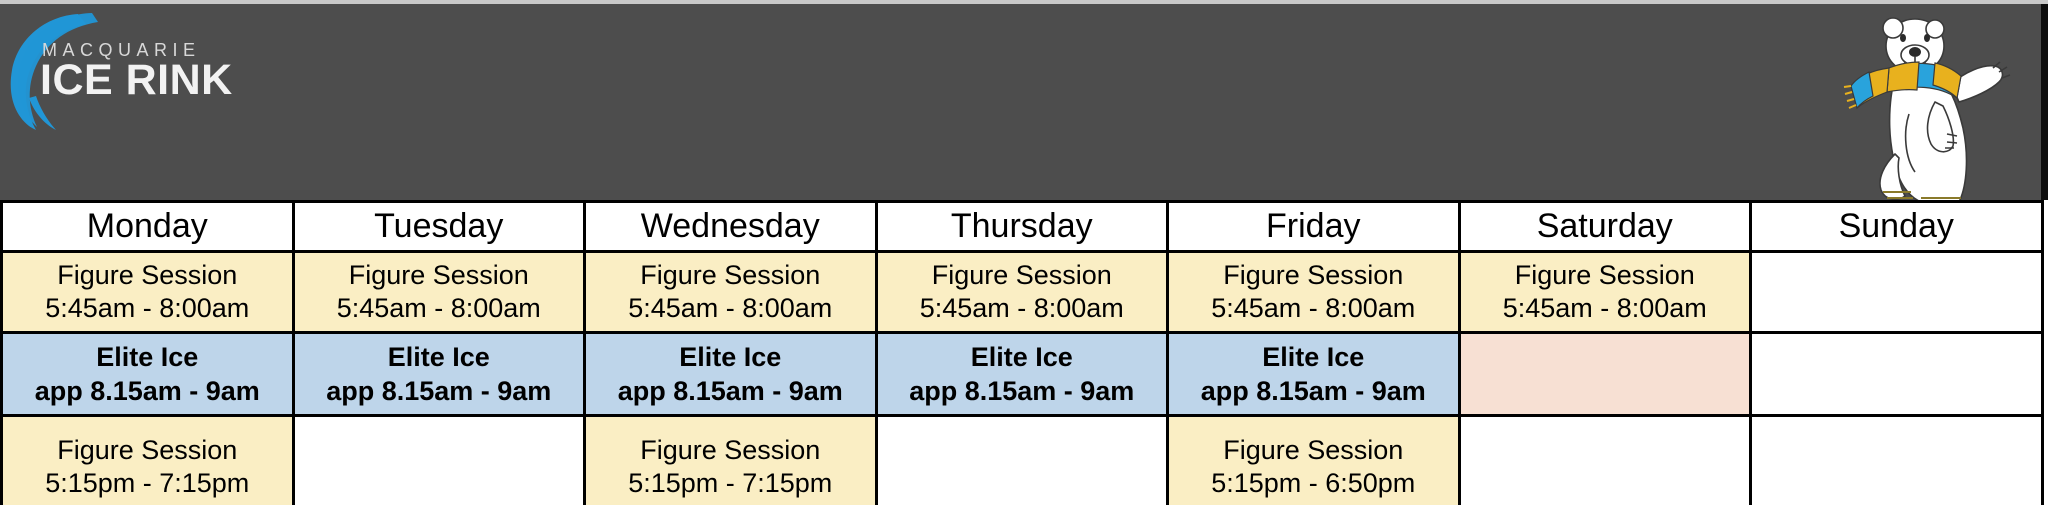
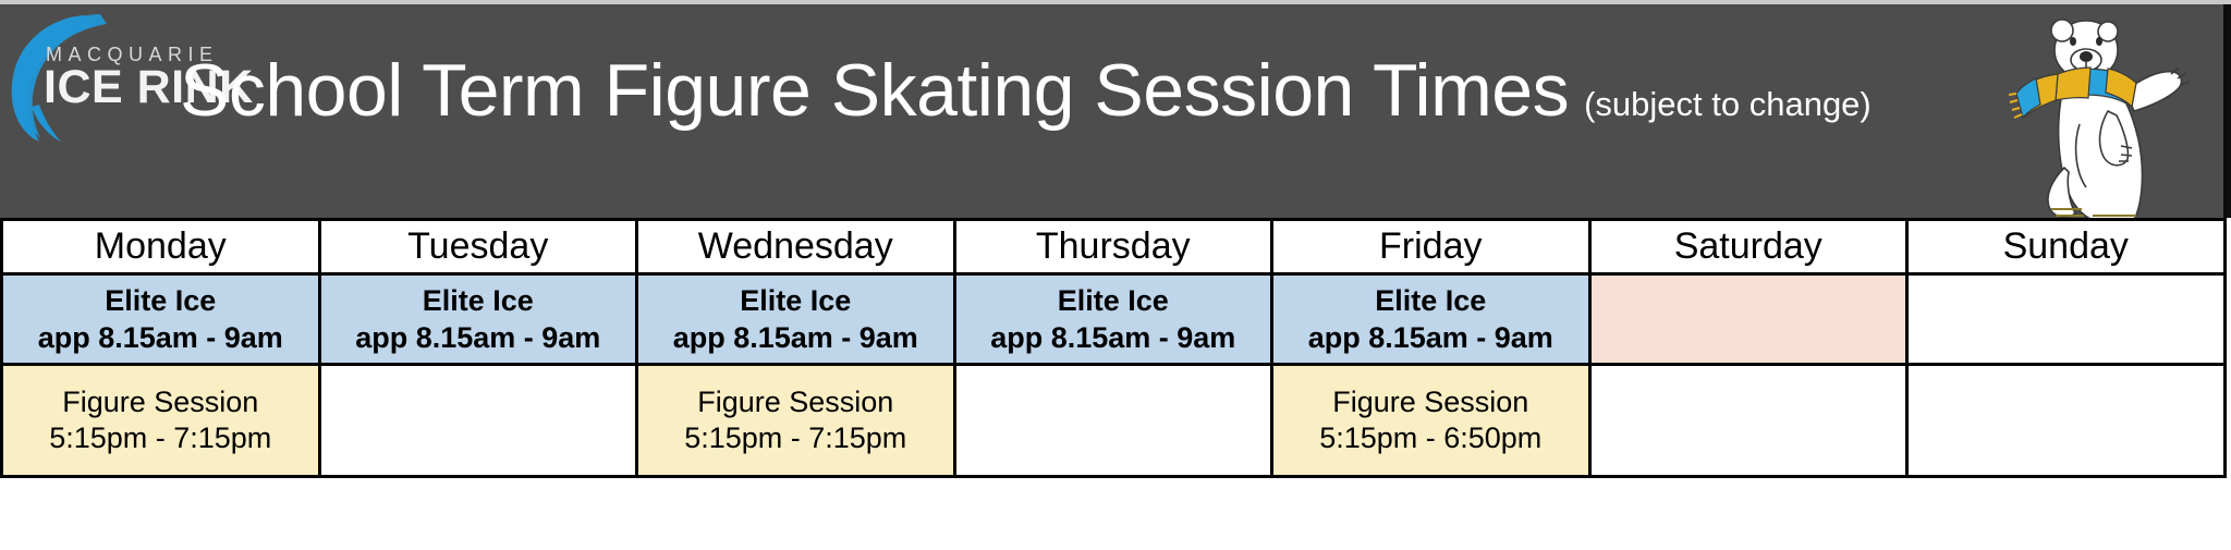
  MACQUARIE
  ICE RINK
+ School Term Figure Skating Session Times (subject to change)
  Monday	Tuesday	Wednesday	Thursday	Friday	Saturday	Sunday
- Figure Session 5:45am - 8:00am	Figure Session 5:45am - 8:00am	Figure Session 5:45am - 8:00am	Figure Session 5:45am - 8:00am	Figure Session 5:45am - 8:00am	Figure Session 5:45am - 8:00am
  Elite Ice app 8.15am - 9am	Elite Ice app 8.15am - 9am	Elite Ice app 8.15am - 9am	Elite Ice app 8.15am - 9am	Elite Ice app 8.15am - 9am
  Figure Session 5:15pm - 7:15pm		Figure Session 5:15pm - 7:15pm		Figure Session 5:15pm - 6:50pm
